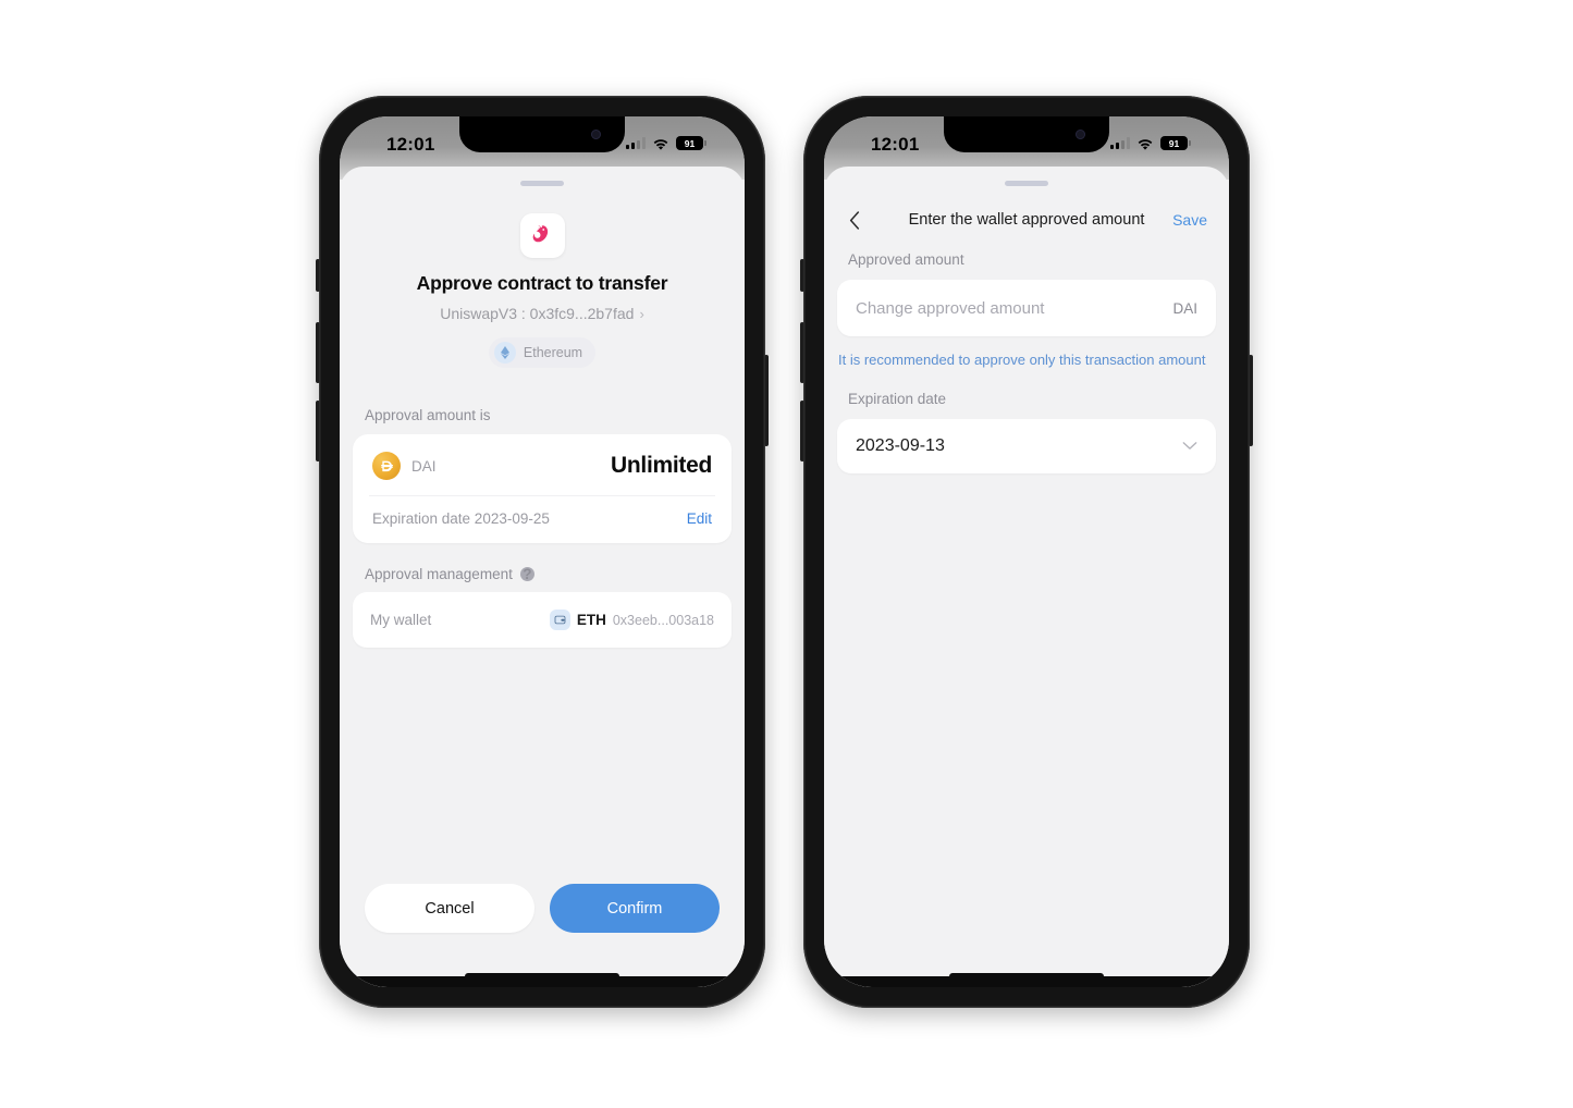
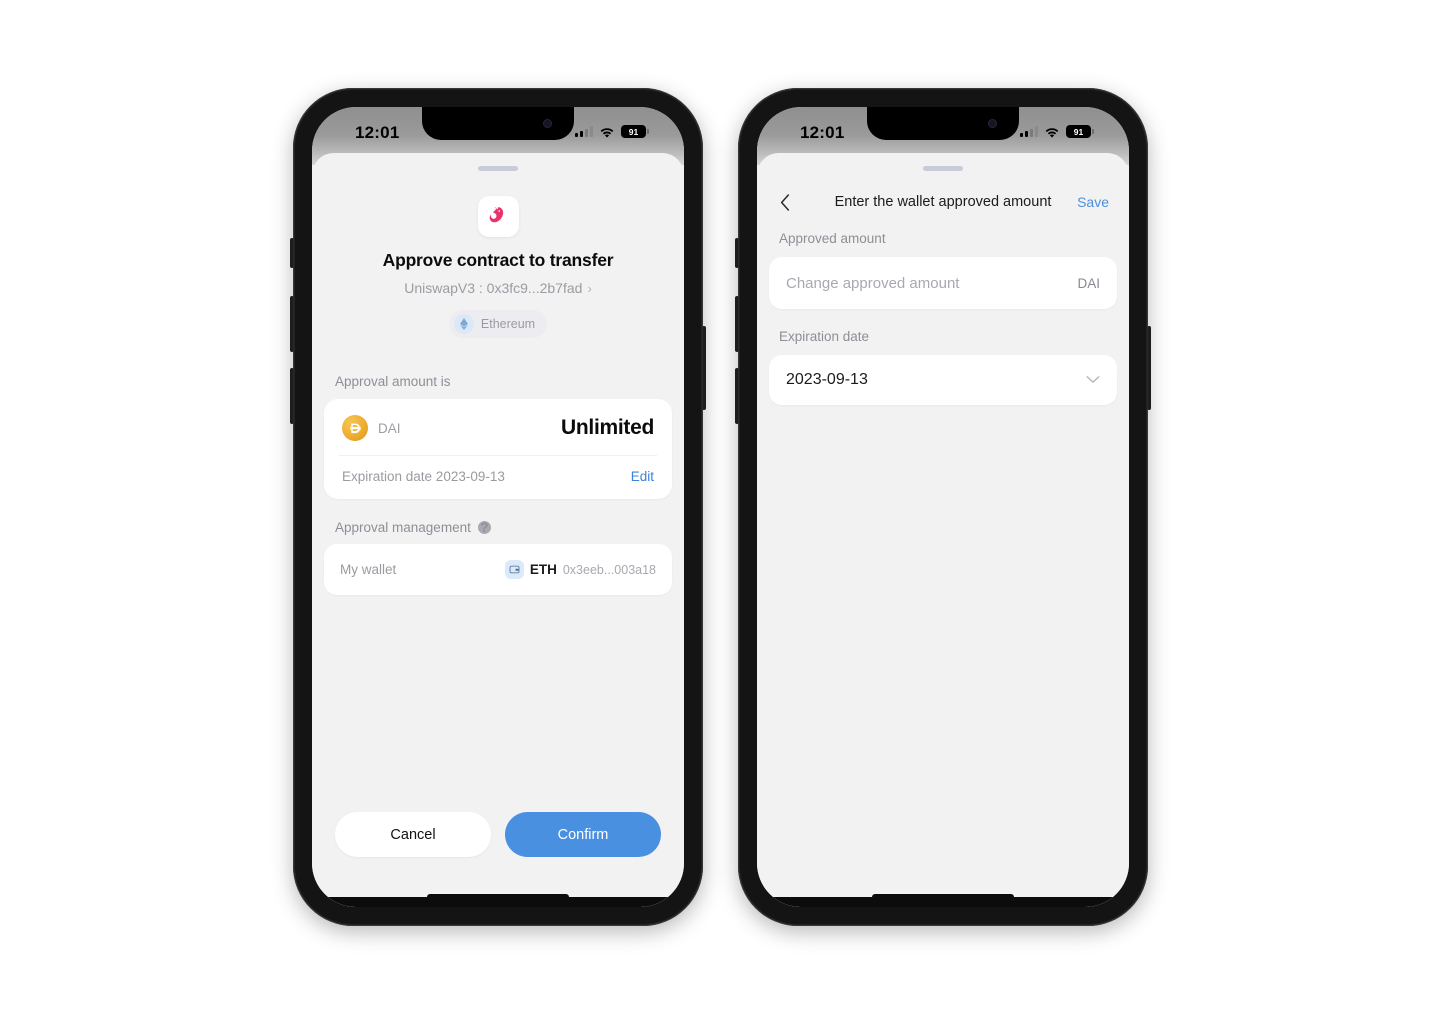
  12:01
  91
  Approve contract to transfer
  UniswapV3 : 0x3fc9...2b7fad
  ›
  Ethereum
  Approval amount is
  DAI
  Unlimited
- Expiration date 2023-09-25
+ Expiration date 2023-09-13
  Edit
  Approval management
  ?
  My wallet
  ETH
  0x3eeb...003a18
  Cancel
  Confirm
  12:01
  91
  Enter the wallet approved amount
  Save
  Approved amount
  Change approved amount
  DAI
- It is recommended to approve only this transaction amount
  Expiration date
  2023-09-13
